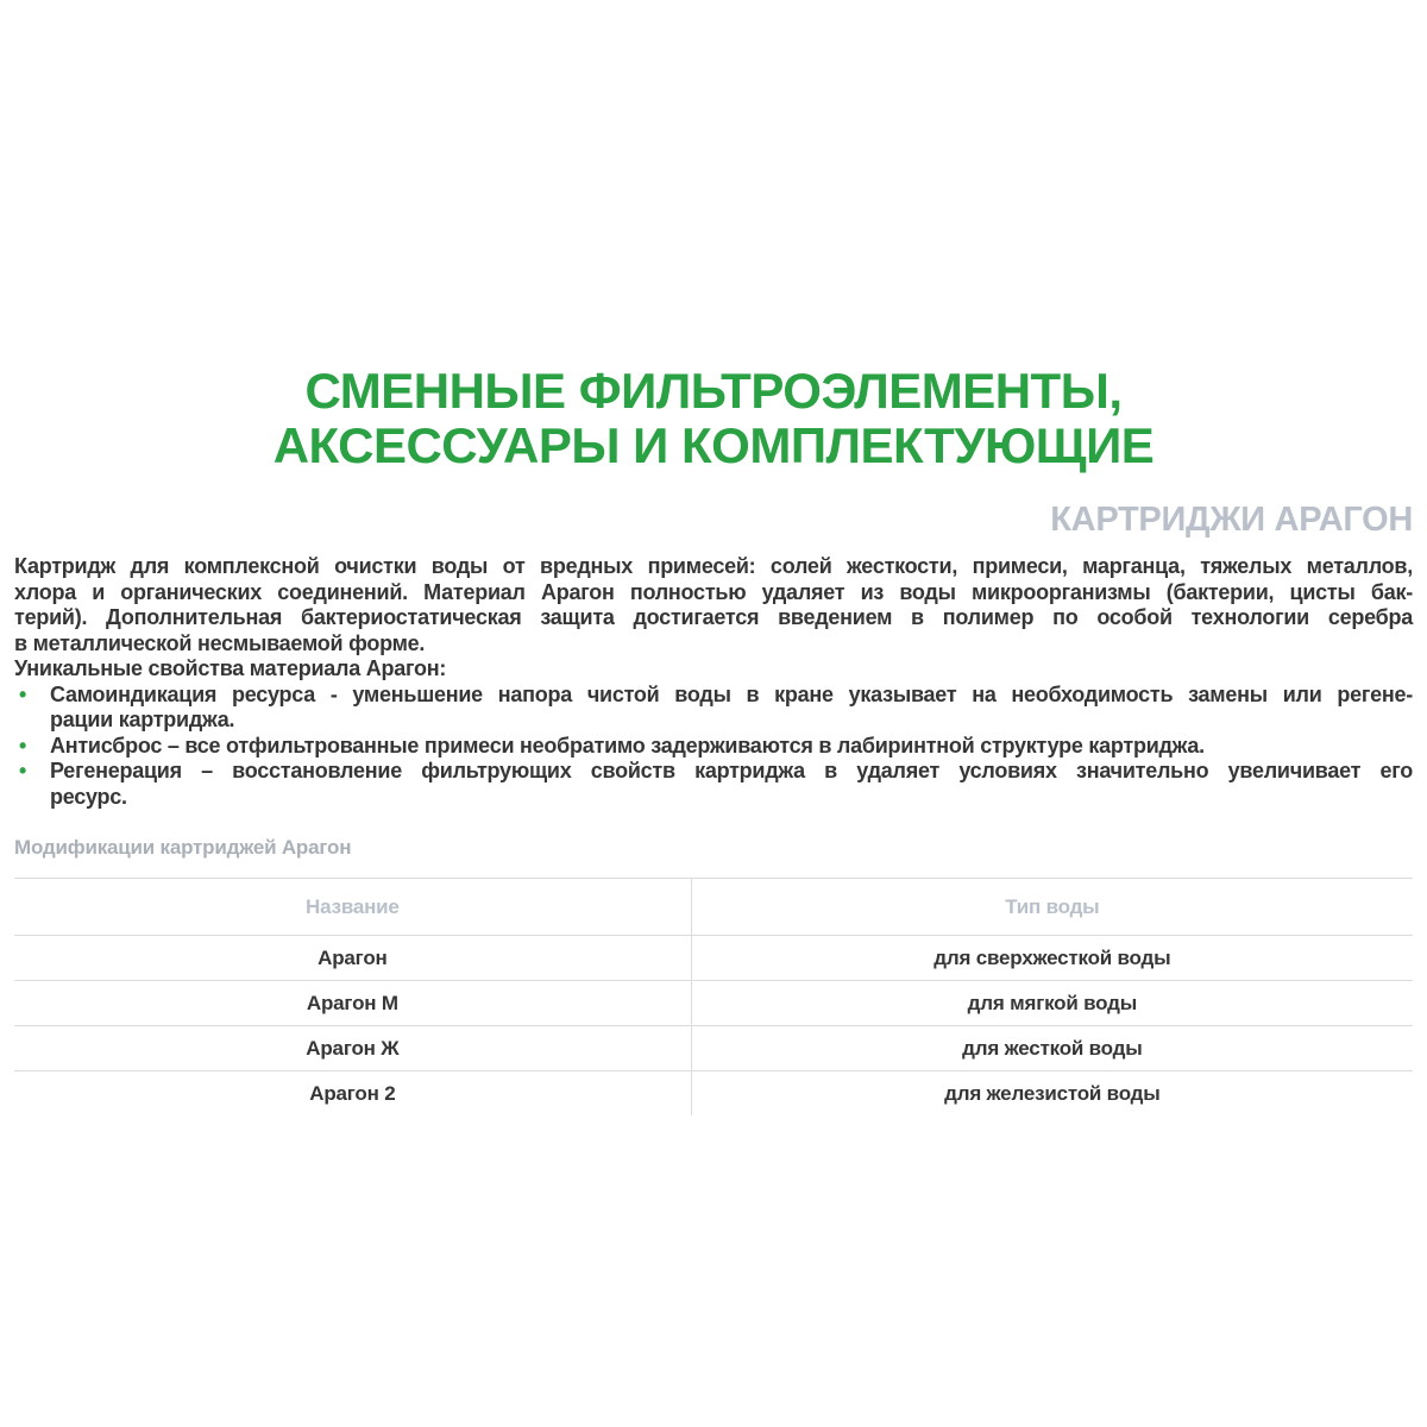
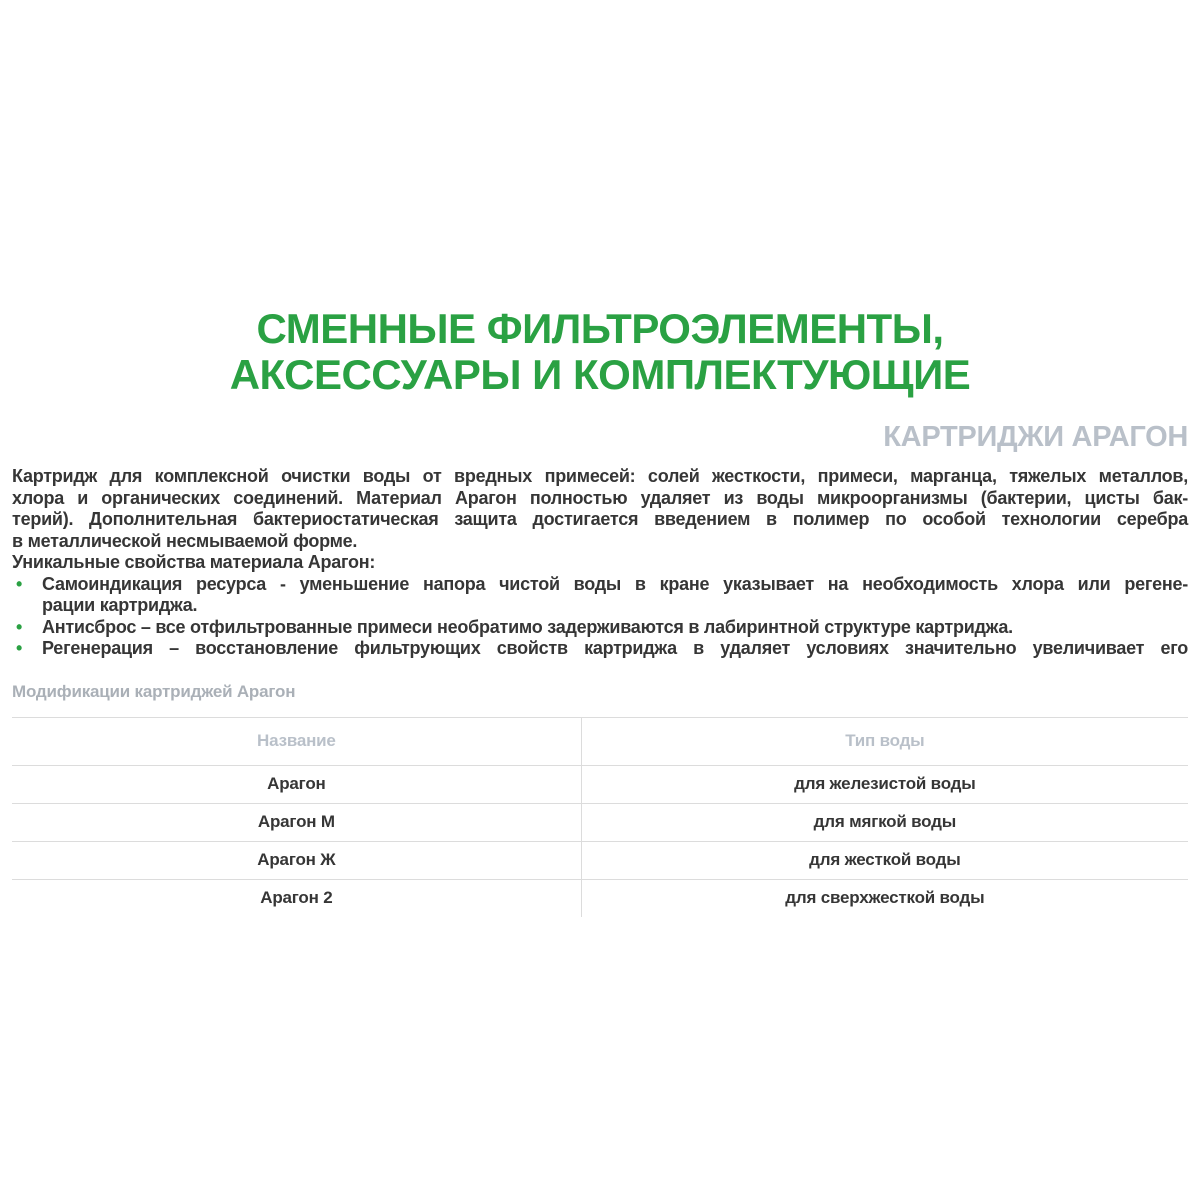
  СМЕННЫЕ ФИЛЬТРОЭЛЕМЕНТЫ,
  АКСЕССУАРЫ И КОМПЛЕКТУЮЩИЕ
  КАРТРИДЖИ АРАГОН
  Картридж для комплексной очистки воды от вредных примесей: солей жесткости, примеси, марганца, тяжелых металлов,
  хлора и органических соединений. Материал Арагон полностью удаляет из воды микроорганизмы (бактерии, цисты бак-
  терий). Дополнительная бактериостатическая защита достигается введением в полимер по особой технологии серебра
  в металлической несмываемой форме.
  Уникальные свойства материала Арагон:
  •
- Самоиндикация ресурса - уменьшение напора чистой воды в кране указывает на необходимость замены или регене-
+ Самоиндикация ресурса - уменьшение напора чистой воды в кране указывает на необходимость хлора или регене-
  рации картриджа.
  •
  Антисброс – все отфильтрованные примеси необратимо задерживаются в лабиринтной структуре картриджа.
  •
  Регенерация – восстановление фильтрующих свойств картриджа в удаляет условиях значительно увеличивает его
- ресурс.
  Модификации картриджей Арагон
  Название	Тип воды
- Арагон	для сверхжесткой воды
+ Арагон	для железистой воды
  Арагон М	для мягкой воды
  Арагон Ж	для жесткой воды
- Арагон 2	для железистой воды
+ Арагон 2	для сверхжесткой воды
